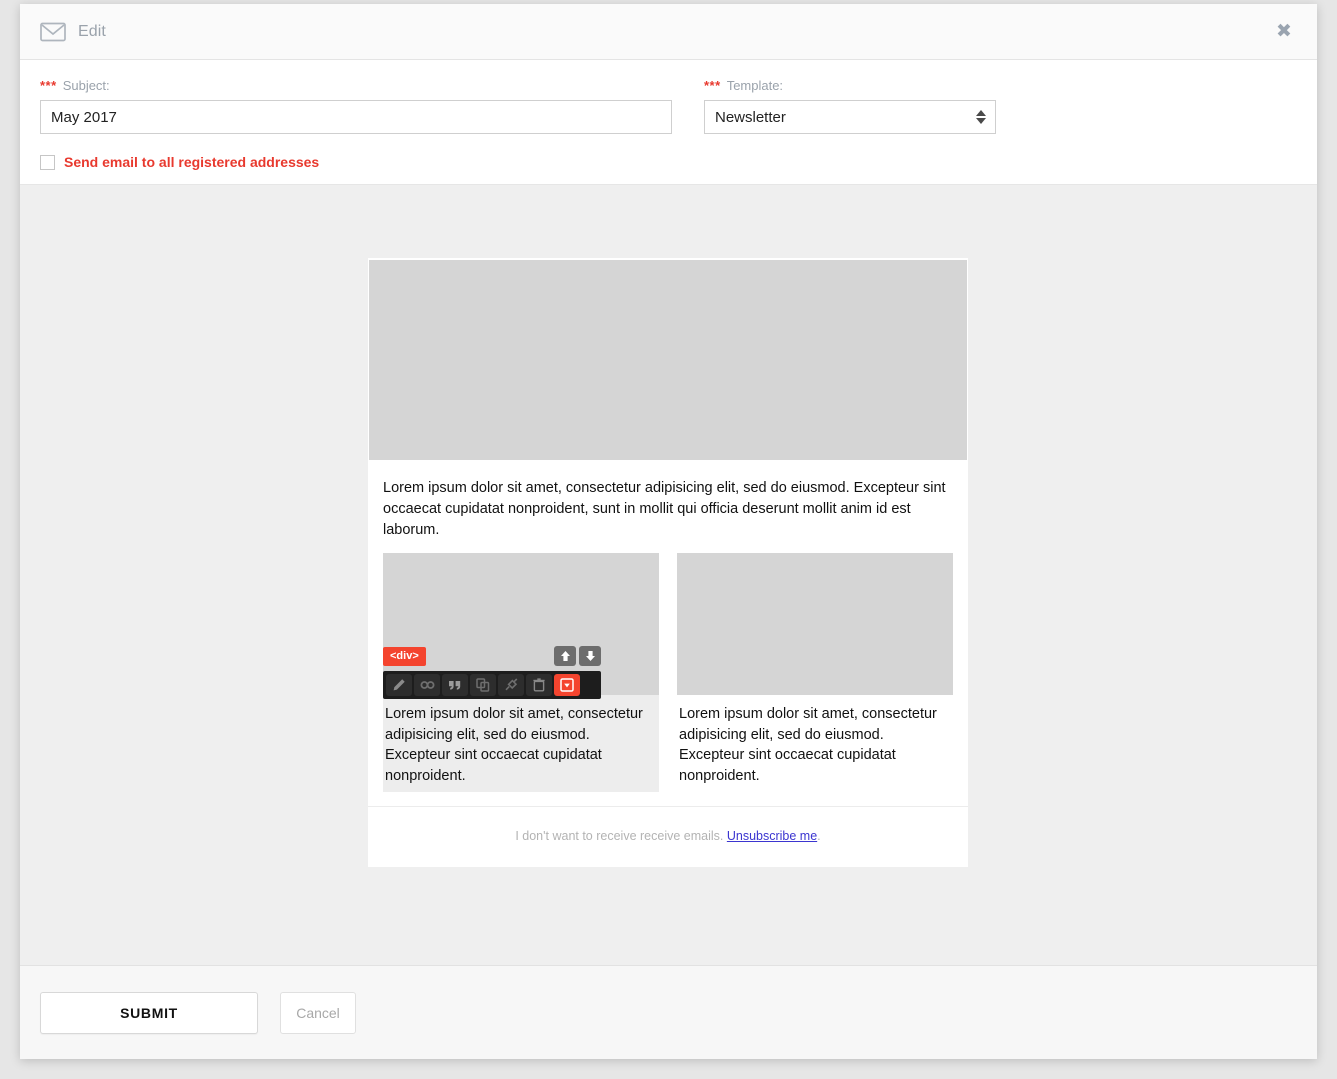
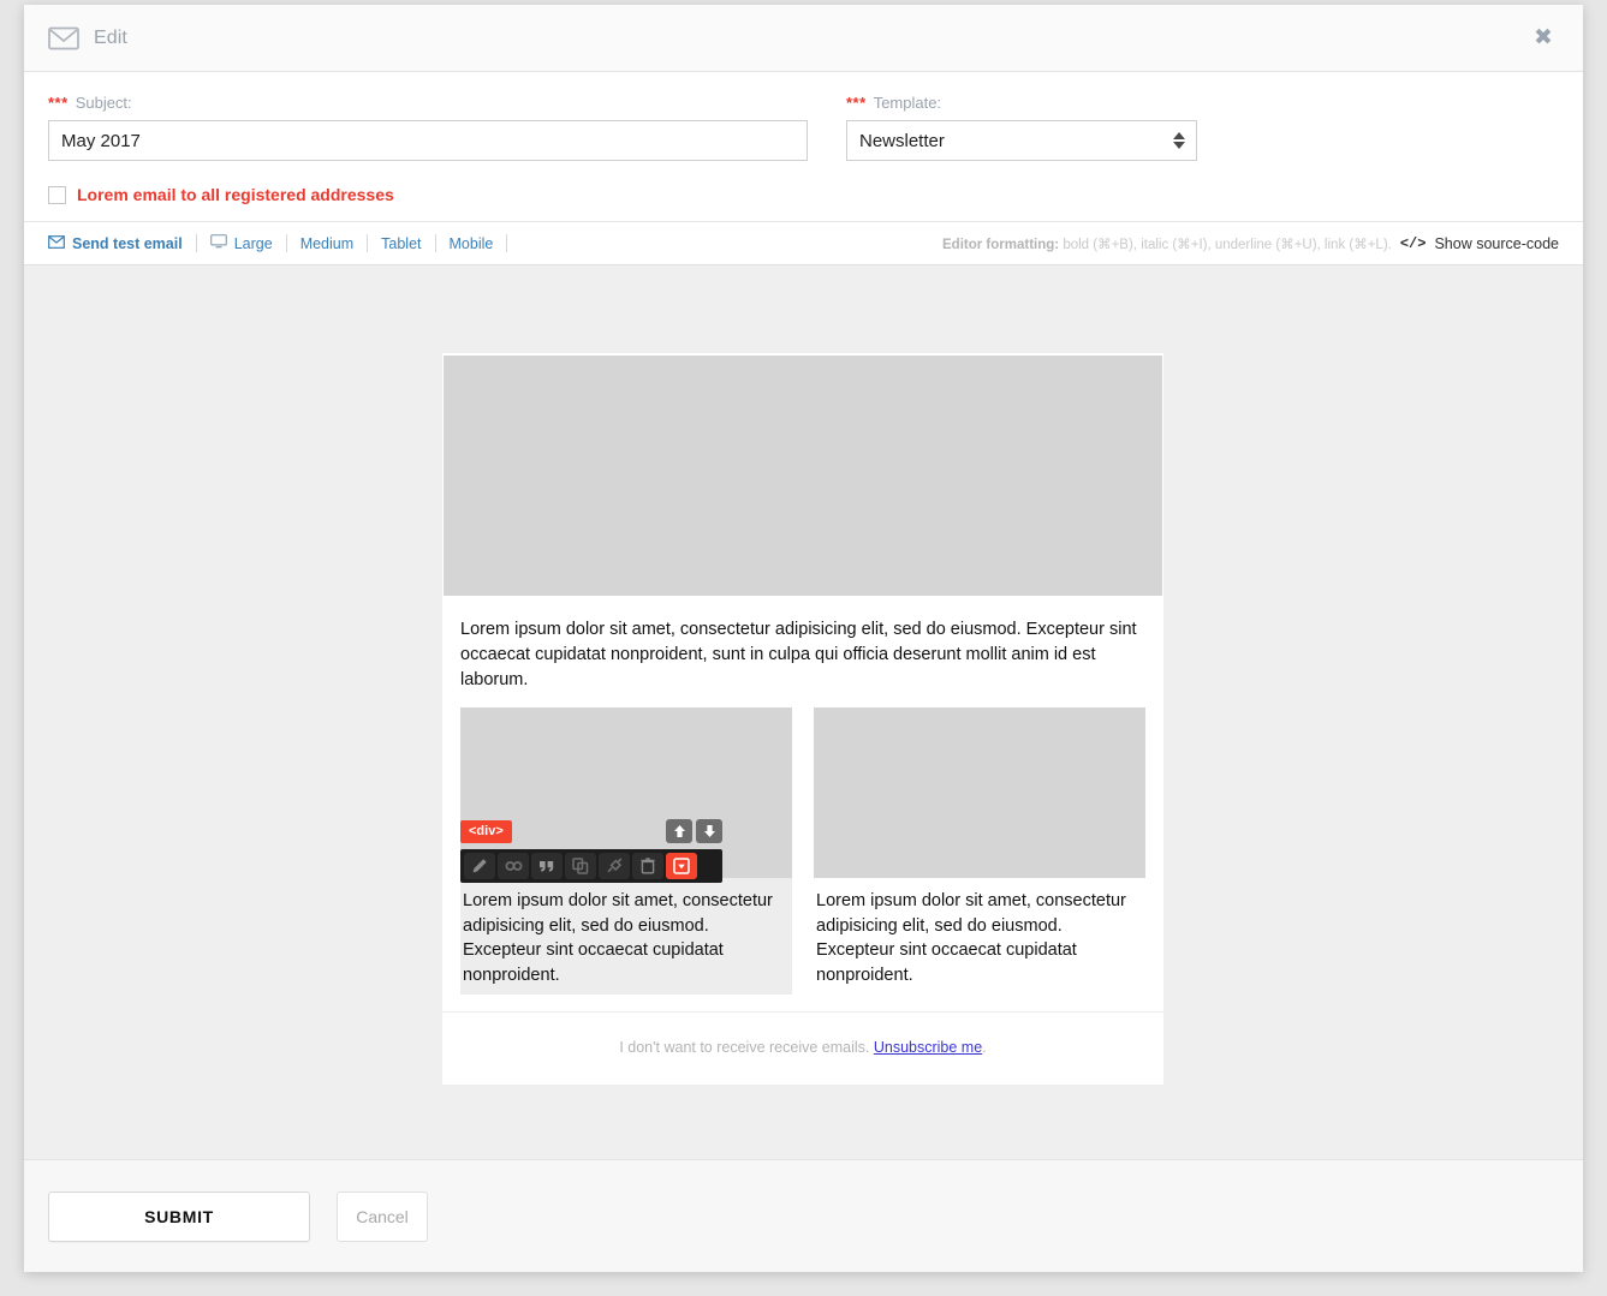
  Edit
  ✖
  ***
  Subject:
  May 2017
  ***
  Template:
  Newsletter
- Send email to all registered addresses
+ Lorem email to all registered addresses
+ Send test email
+ Large
+ Medium
+ Tablet
+ Mobile
+ Editor formatting: bold (⌘+B), italic (⌘+I), underline (⌘+U), link (⌘+L).
+ </>
+ Show source-code
- Lorem ipsum dolor sit amet, consectetur adipisicing elit, sed do eiusmod. Excepteur sint occaecat cupidatat nonproident, sunt in mollit qui officia deserunt mollit anim id est laborum.
+ Lorem ipsum dolor sit amet, consectetur adipisicing elit, sed do eiusmod. Excepteur sint occaecat cupidatat nonproident, sunt in culpa qui officia deserunt mollit anim id est laborum.
  Lorem ipsum dolor sit amet, consectetur adipisicing elit, sed do eiusmod. Excepteur sint occaecat cupidatat nonproident.
  <div>
  Lorem ipsum dolor sit amet, consectetur adipisicing elit, sed do eiusmod. Excepteur sint occaecat cupidatat nonproident.
  I don't want to receive receive emails. Unsubscribe me.
  SUBMIT
  Cancel
